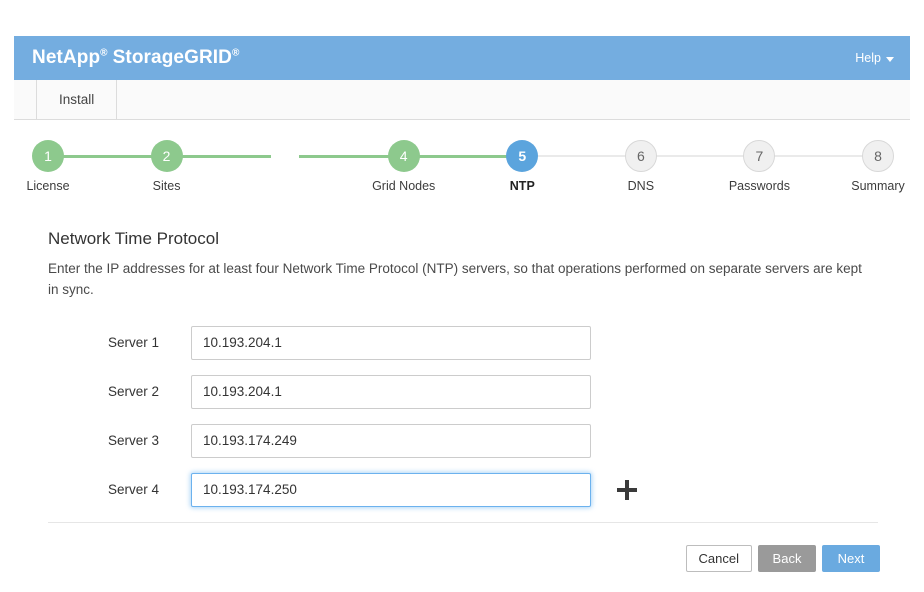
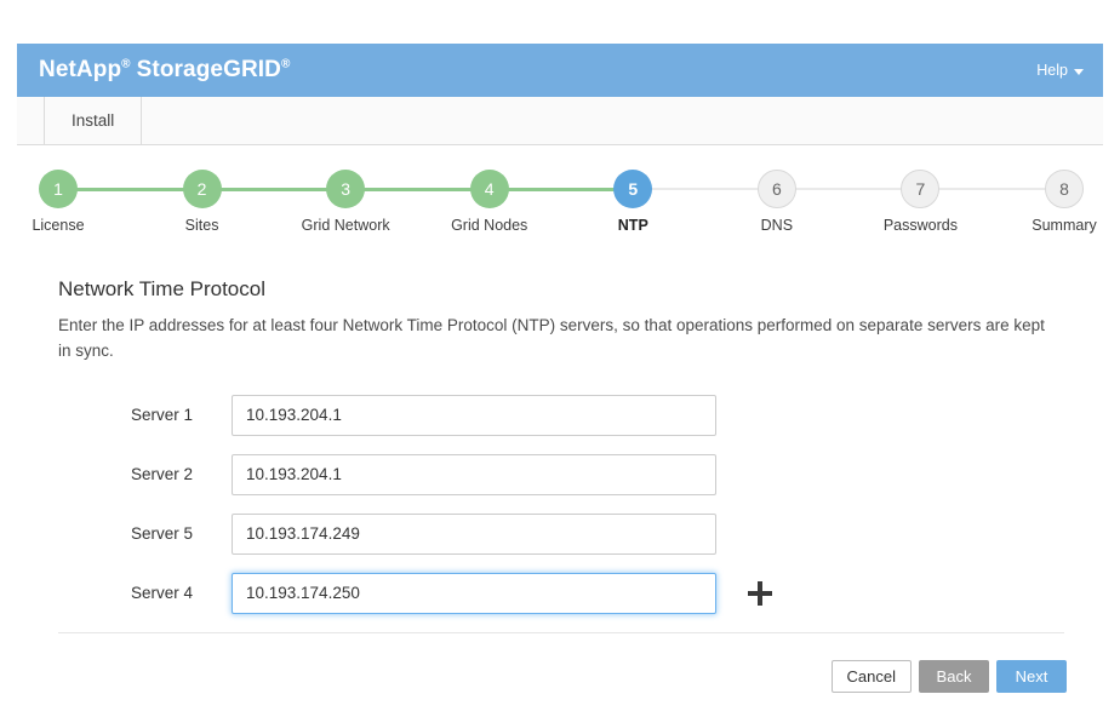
  NetApp® StorageGRID®
  Help
  Install
  1
  License
  2
  Sites
+ 3
+ Grid Network
  4
  Grid Nodes
  5
  NTP
  6
  DNS
  7
  Passwords
  8
  Summary
  Network Time Protocol
  Enter the IP addresses for at least four Network Time Protocol (NTP) servers, so that operations performed on separate servers are kept in sync.
  Server 1
  10.193.204.1
  Server 2
  10.193.204.1
- Server 3
+ Server 5
  10.193.174.249
  Server 4
  10.193.174.250
  Cancel
  Back
  Next
